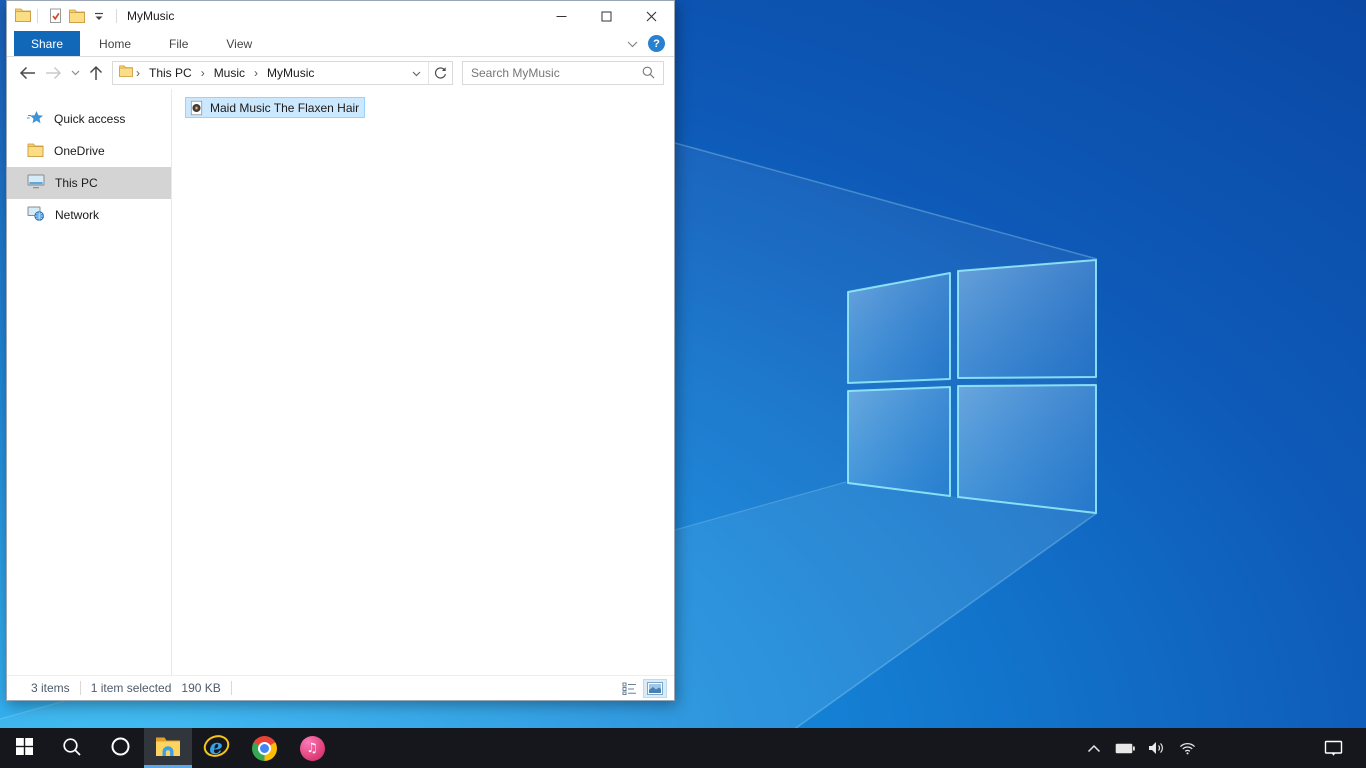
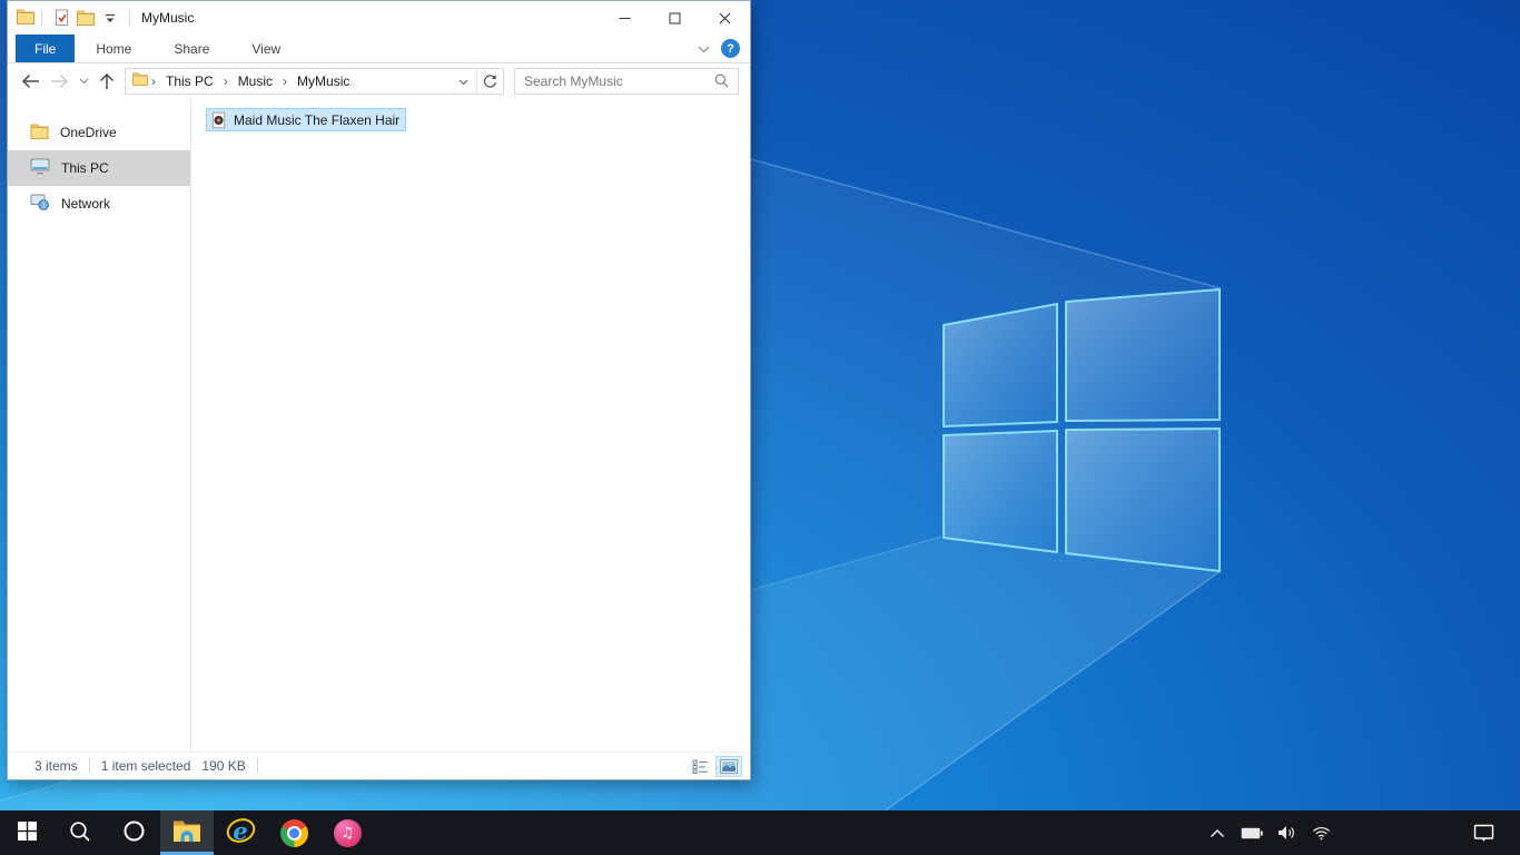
  MyMusic
- Share
+ File
  Home
- File
+ Share
  View
  ?
  ›
  This PC
  ›
  Music
  ›
  MyMusic
  Search MyMusic
- Quick access
  OneDrive
  This PC
  Network
  Maid Music The Flaxen Hair
  3 items
  1 item selected
  190 KB
  e
  ♫
